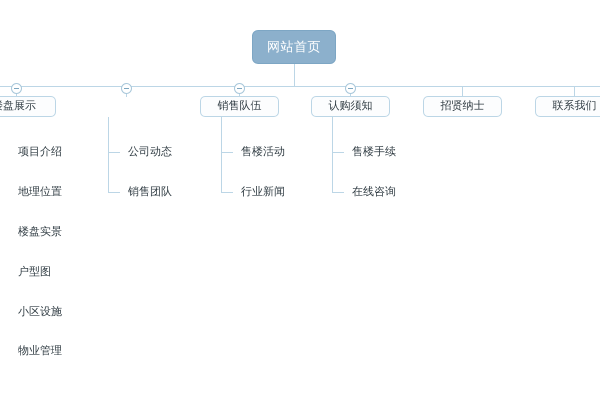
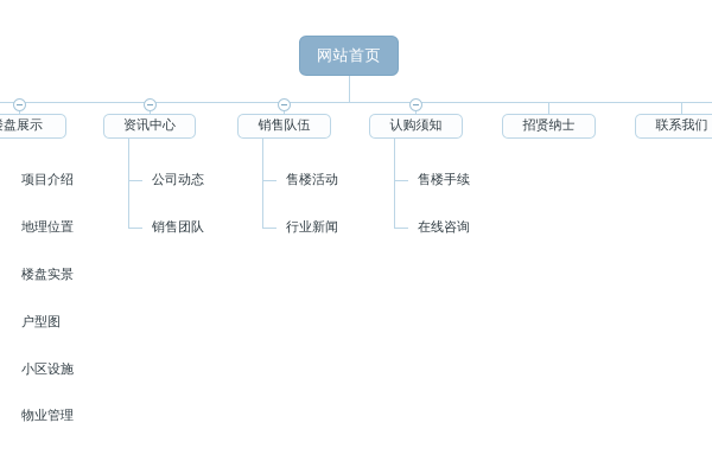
  网站首页
  盘展示
  项目介绍
  地理位置
  楼盘实景
  户型图
  小区设施
  物业管理
+ 资讯中心
  公司动态
  销售团队
  销售队伍
  售楼活动
  行业新闻
  认购须知
  售楼手续
  在线咨询
  招贤纳士
  联系我们
